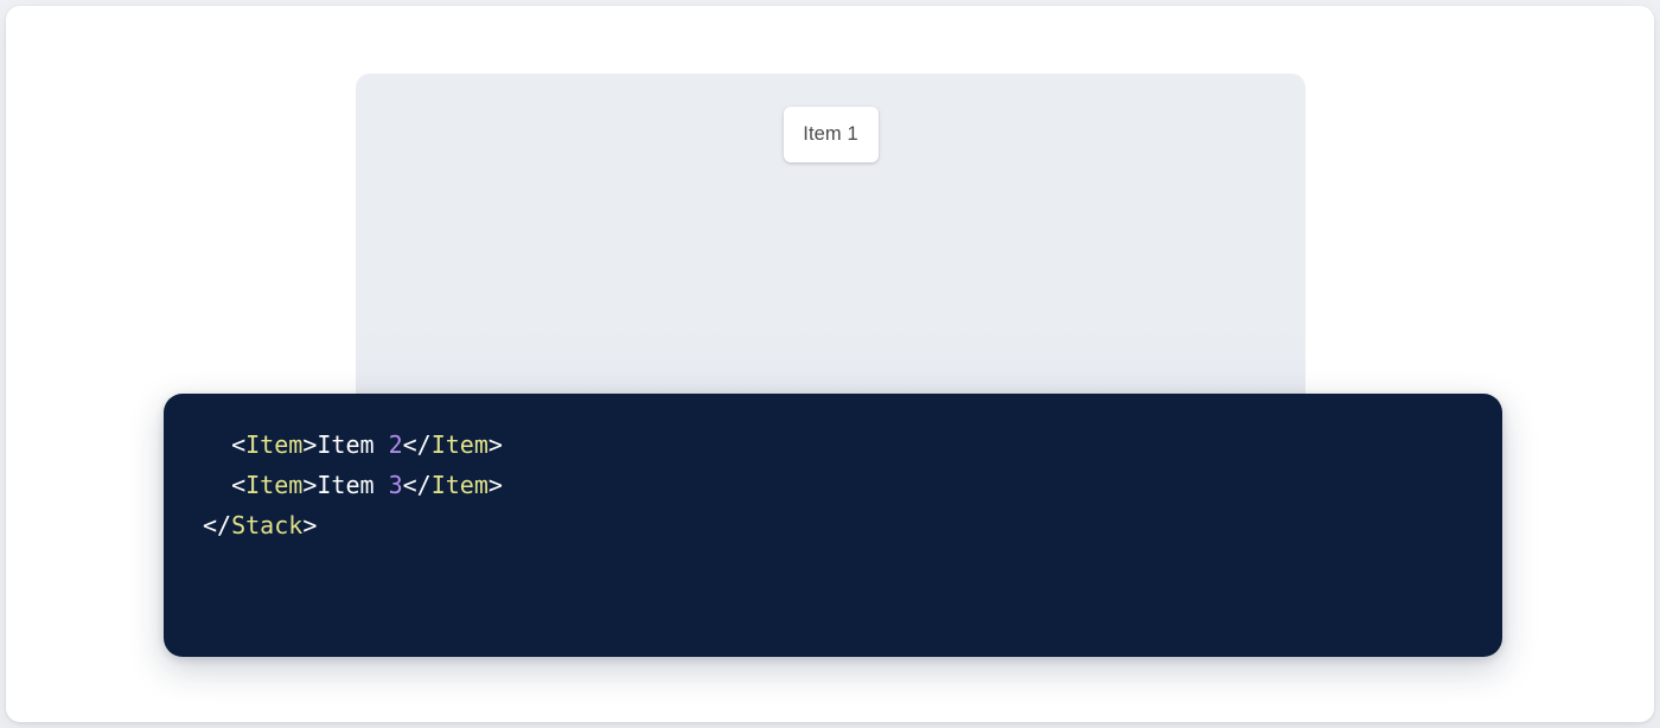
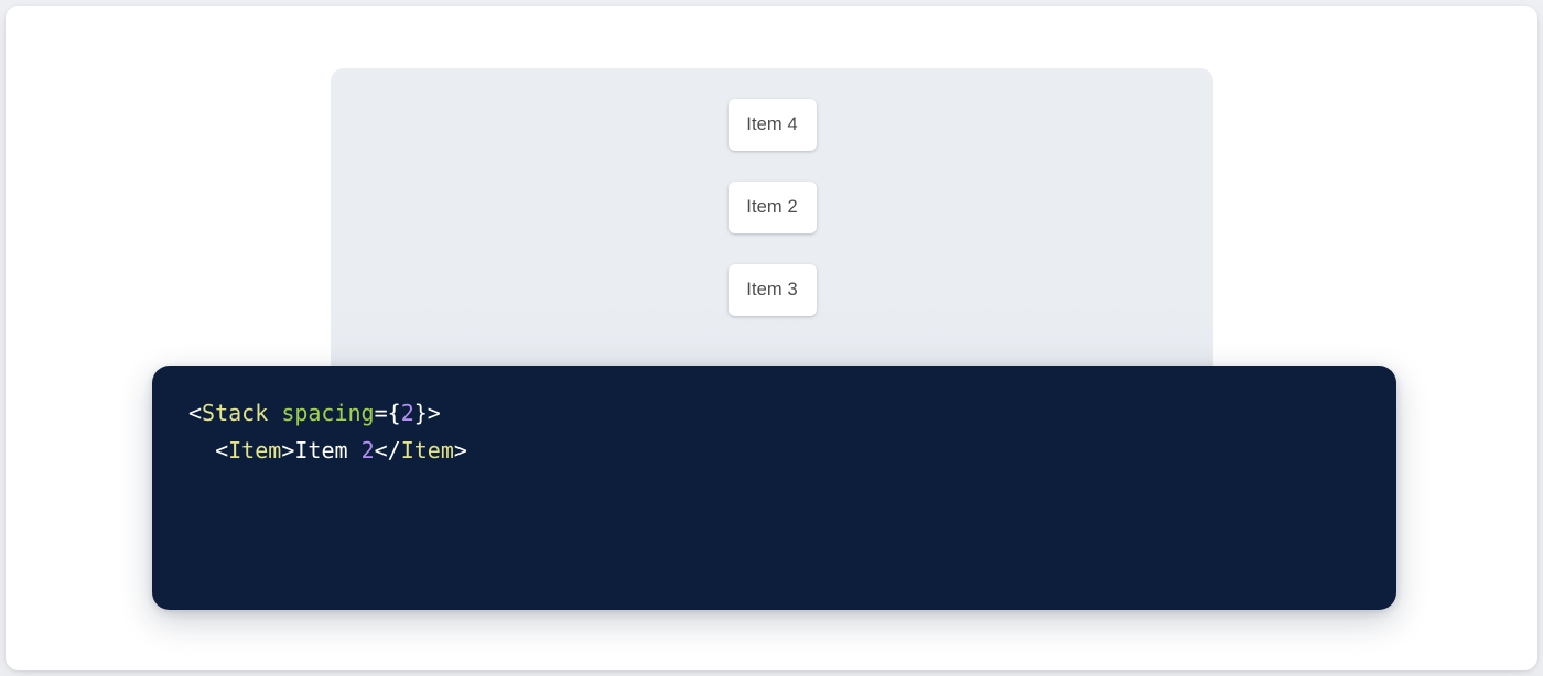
- Item 1
+ Item 4
+ Item 2
+ Item 3
+ <Stack spacing={2}>
  <Item>Item 2</Item>
- <Item>Item 3</Item>
- </Stack>
